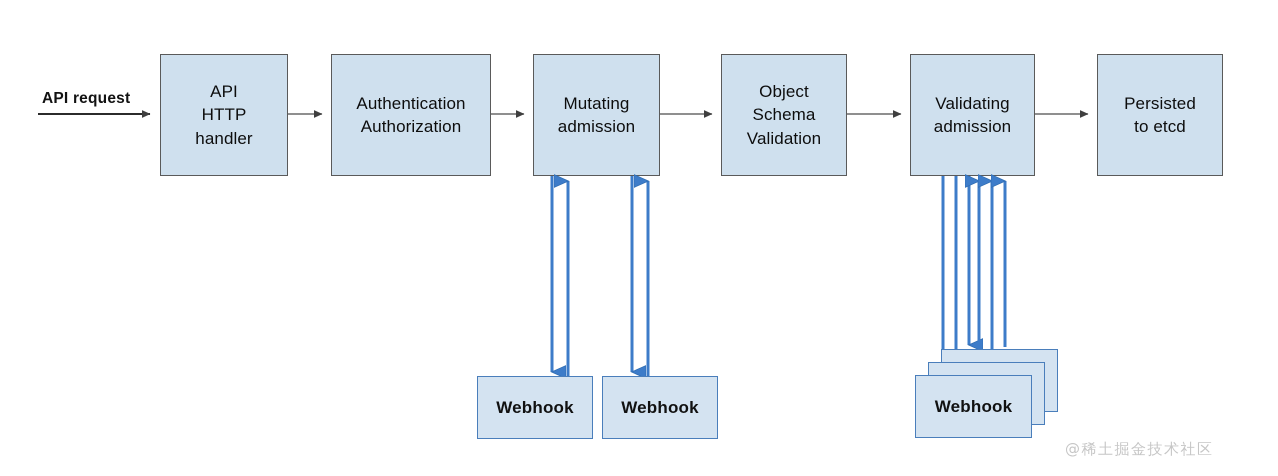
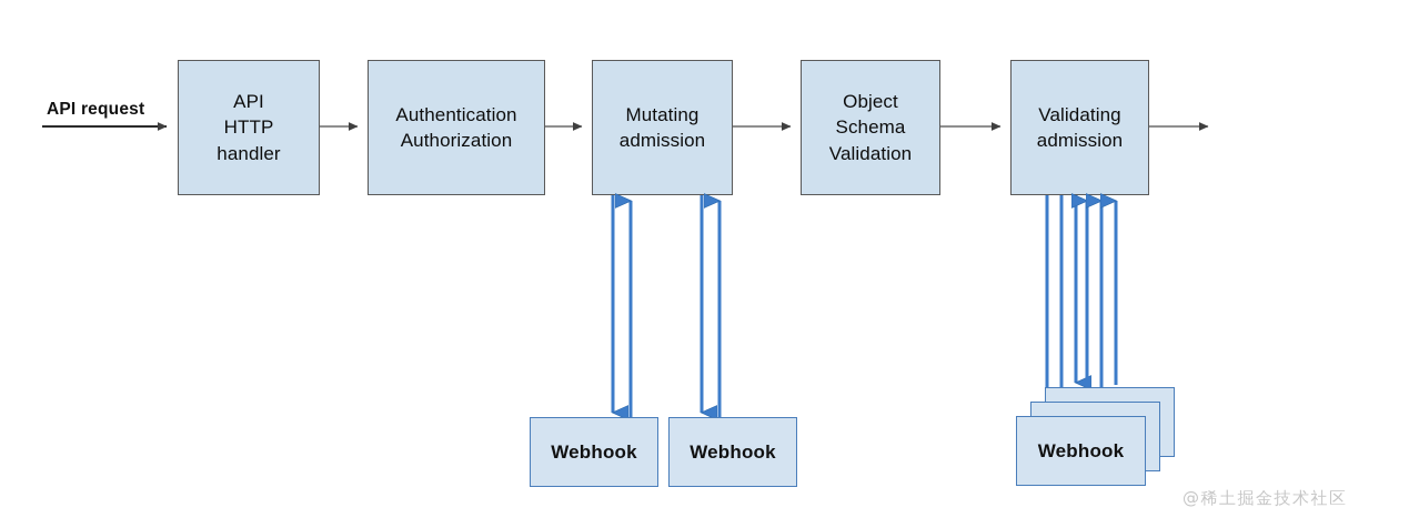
  API request
  API
  HTTP
  handler
  Authentication
  Authorization
  Mutating
  admission
  Object
  Schema
  Validation
  Validating
  admission
- Persisted
- to etcd
  Webhook
  Webhook
  Webhook
  @稀土掘金技术社区
